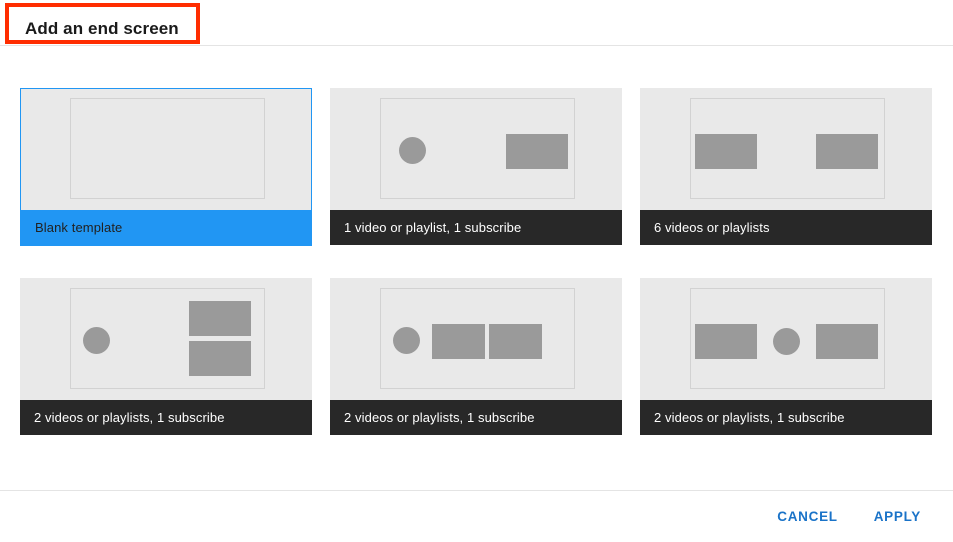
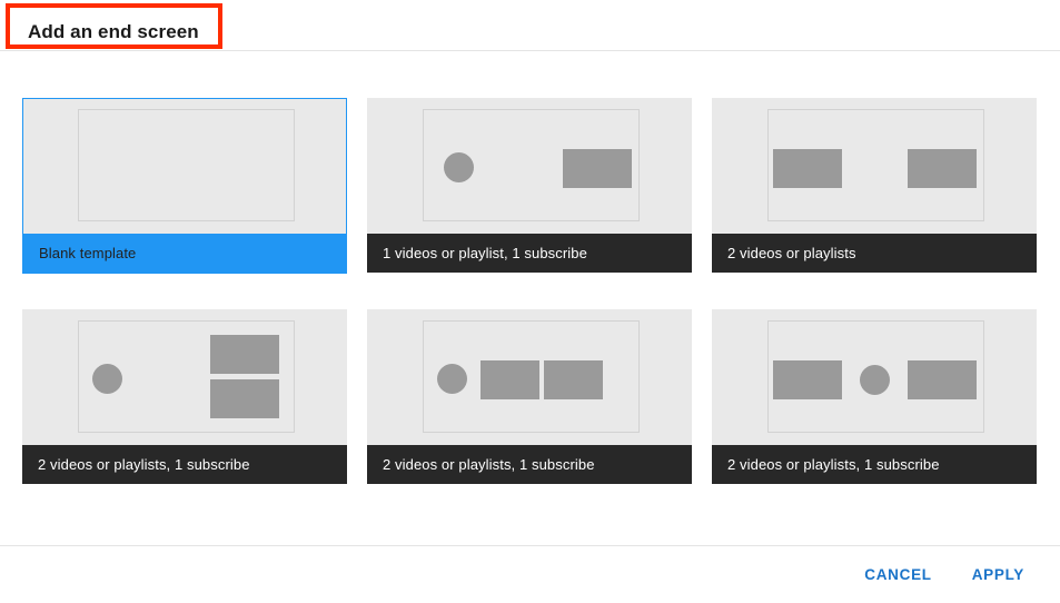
  Add an end screen
  Blank template
- 1 video or playlist, 1 subscribe
+ 1 videos or playlist, 1 subscribe
- 6 videos or playlists
+ 2 videos or playlists
  2 videos or playlists, 1 subscribe
  2 videos or playlists, 1 subscribe
  2 videos or playlists, 1 subscribe
  CANCEL
  APPLY
